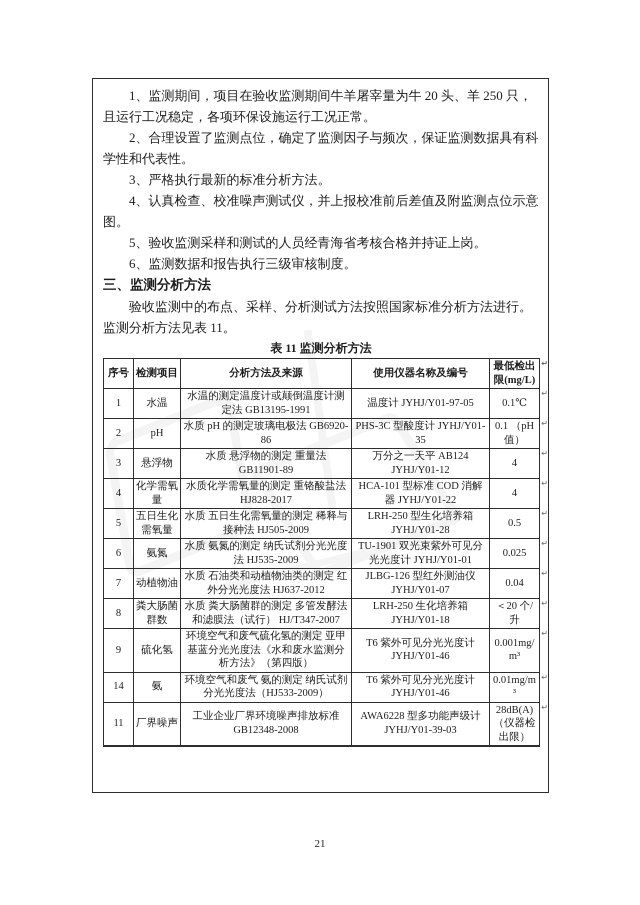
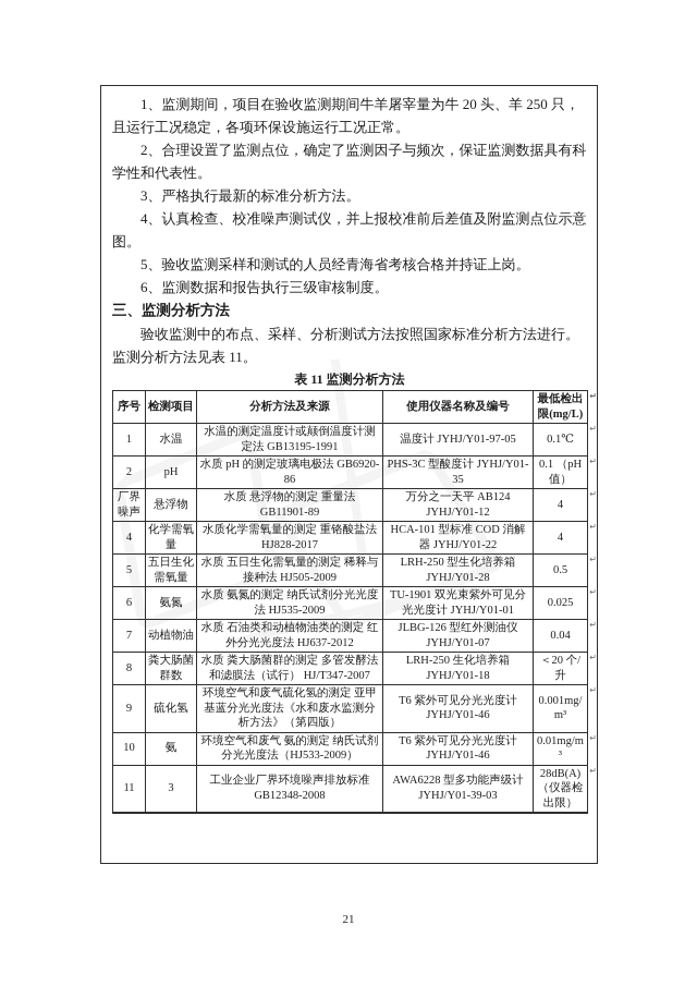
  1、监测期间，项目在验收监测期间牛羊屠宰量为牛 20 头、羊 250 只，且运行工况稳定，各项环保设施运行工况正常。
  2、合理设置了监测点位，确定了监测因子与频次，保证监测数据具有科学性和代表性。
  3、严格执行最新的标准分析方法。
  4、认真检查、校准噪声测试仪，并上报校准前后差值及附监测点位示意图。
  5、验收监测采样和测试的人员经青海省考核合格并持证上岗。
  6、监测数据和报告执行三级审核制度。
  三、监测分析方法
  验收监测中的布点、采样、分析测试方法按照国家标准分析方法进行。监测分析方法见表 11。
  表 11 监测分析方法
  序号	检测项目	分析方法及来源	使用仪器名称及编号	最低检出限(mg/L)↵
  1	水温	水温的测定温度计或颠倒温度计测定法 GB13195-1991	温度计 JYHJ/Y01-97-05	0.1℃↵
  2	pH	水质 pH 的测定玻璃电极法 GB6920-86	PHS-3C 型酸度计 JYHJ/Y01-35	0.1 （pH 值）↵
- 3	悬浮物	水质 悬浮物的测定 重量法 GB11901-89	万分之一天平 AB124 JYHJ/Y01-12	4↵
+ 厂界噪声	悬浮物	水质 悬浮物的测定 重量法 GB11901-89	万分之一天平 AB124 JYHJ/Y01-12	4↵
  4	化学需氧量	水质化学需氧量的测定 重铬酸盐法 HJ828-2017	HCA-101 型标准 COD 消解器 JYHJ/Y01-22	4↵
  5	五日生化需氧量	水质 五日生化需氧量的测定 稀释与接种法 HJ505-2009	LRH-250 型生化培养箱 JYHJ/Y01-28	0.5↵
  6	氨氮	水质 氨氮的测定 纳氏试剂分光光度法 HJ535-2009	TU-1901 双光束紫外可见分光光度计 JYHJ/Y01-01	0.025↵
  7	动植物油	水质 石油类和动植物油类的测定 红外分光光度法 HJ637-2012	JLBG-126 型红外测油仪 JYHJ/Y01-07	0.04↵
  8	粪大肠菌群数	水质 粪大肠菌群的测定 多管发酵法和滤膜法（试行） HJ/T347-2007	LRH-250 生化培养箱 JYHJ/Y01-18	＜20 个/升↵
  9	硫化氢	环境空气和废气硫化氢的测定 亚甲基蓝分光光度法《水和废水监测分析方法》（第四版）	T6 紫外可见分光光度计 JYHJ/Y01-46	0.001mg/m³↵
- 14	氨	环境空气和废气 氨的测定 纳氏试剂分光光度法（HJ533-2009）	T6 紫外可见分光光度计 JYHJ/Y01-46	0.01mg/m³↵
+ 10	氨	环境空气和废气 氨的测定 纳氏试剂分光光度法（HJ533-2009）	T6 紫外可见分光光度计 JYHJ/Y01-46	0.01mg/m³↵
- 11	厂界噪声	工业企业厂界环境噪声排放标准 GB12348-2008	AWA6228 型多功能声级计 JYHJ/Y01-39-03	28dB(A) （仪器检出限）↵
+ 11	3	工业企业厂界环境噪声排放标准 GB12348-2008	AWA6228 型多功能声级计 JYHJ/Y01-39-03	28dB(A) （仪器检出限）↵
  21
